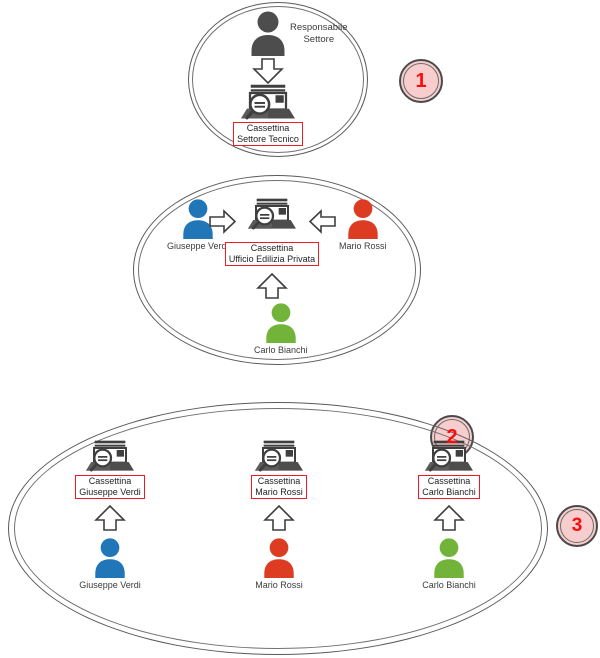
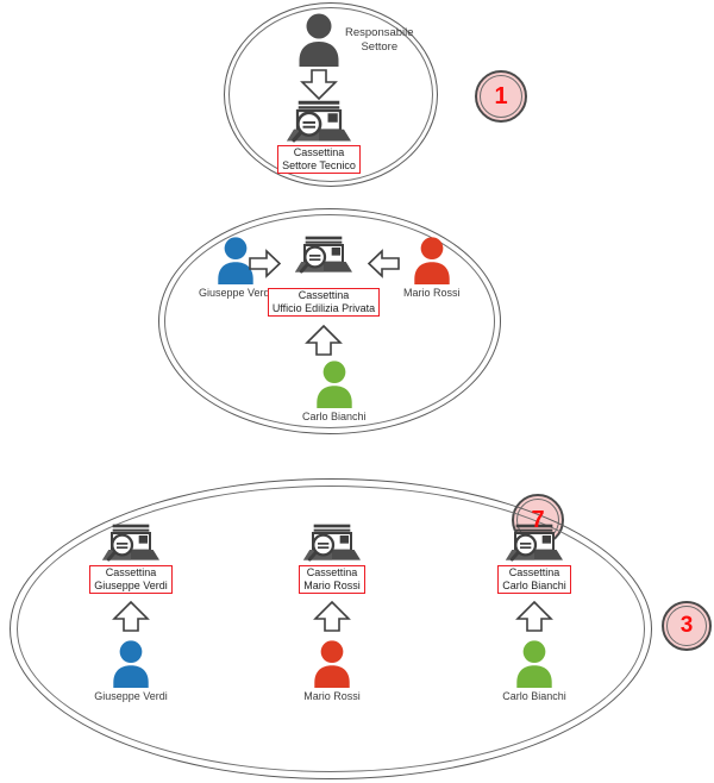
  Responsabile
  Settore
  Cassettina
  Settore Tecnico
  1
  Giuseppe Ver
  Cassettina
  Ufficio Edilizia Privata
  Mario Rossi
  Carlo Bianchi
- 2
+ 7
  Cassettina
  Giuseppe Verdi
  Giuseppe Verdi
  Cassettina
  Mario Rossi
  Mario Rossi
  Cassettina
  Carlo Bianchi
  Carlo Bianchi
  3
